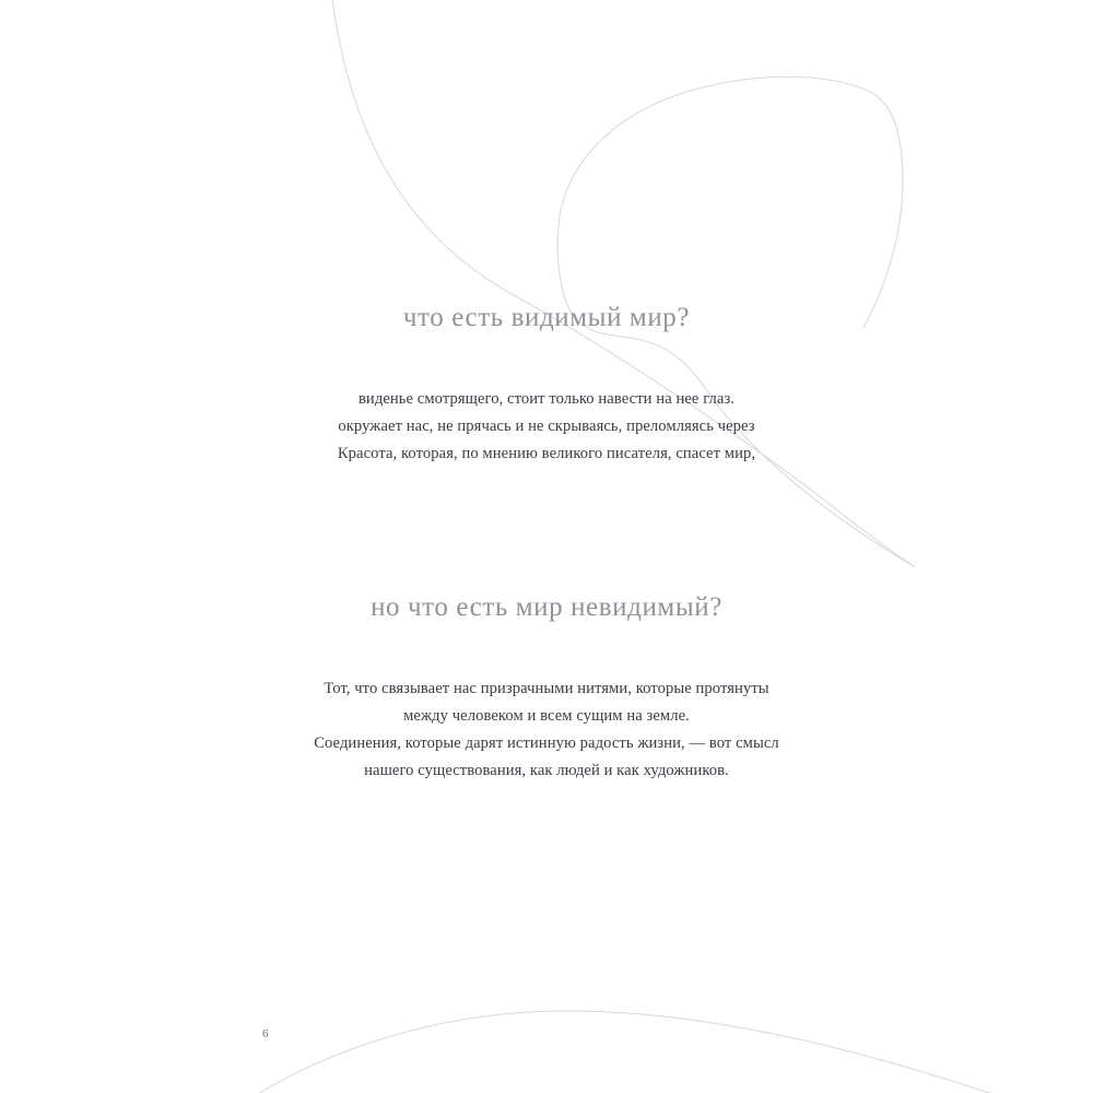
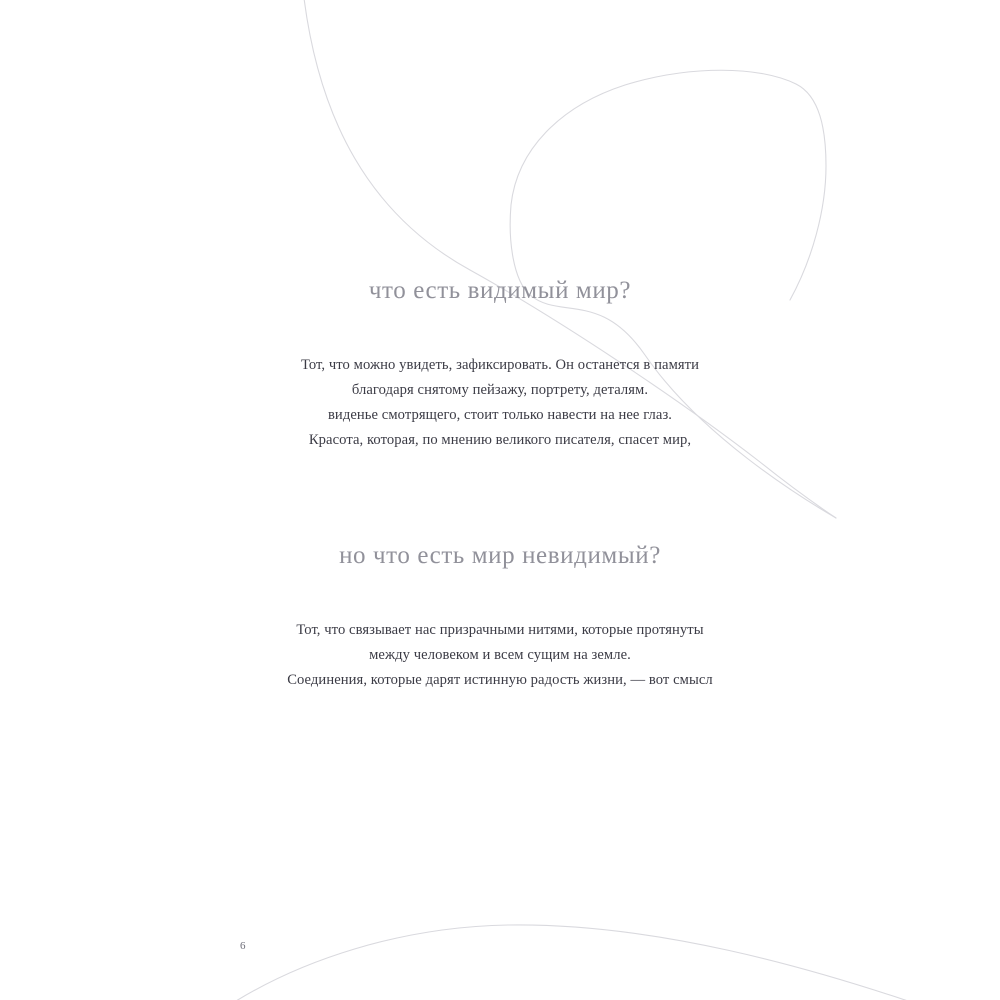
  что есть видимый мир?
+ Тот, что можно увидеть, зафиксировать. Он останется в памяти
+ благодаря снятому пейзажу, портрету, деталям.
  виденье смотрящего, стоит только навести на нее глаз.
- окружает нас, не прячась и не скрываясь, преломляясь через
  Красота, которая, по мнению великого писателя, спасет мир,
  но что есть мир невидимый?
  Тот, что связывает нас призрачными нитями, которые протянуты
  между человеком и всем сущим на земле.
  Соединения, которые дарят истинную радость жизни, — вот смысл
- нашего существования, как людей и как художников.
  6
